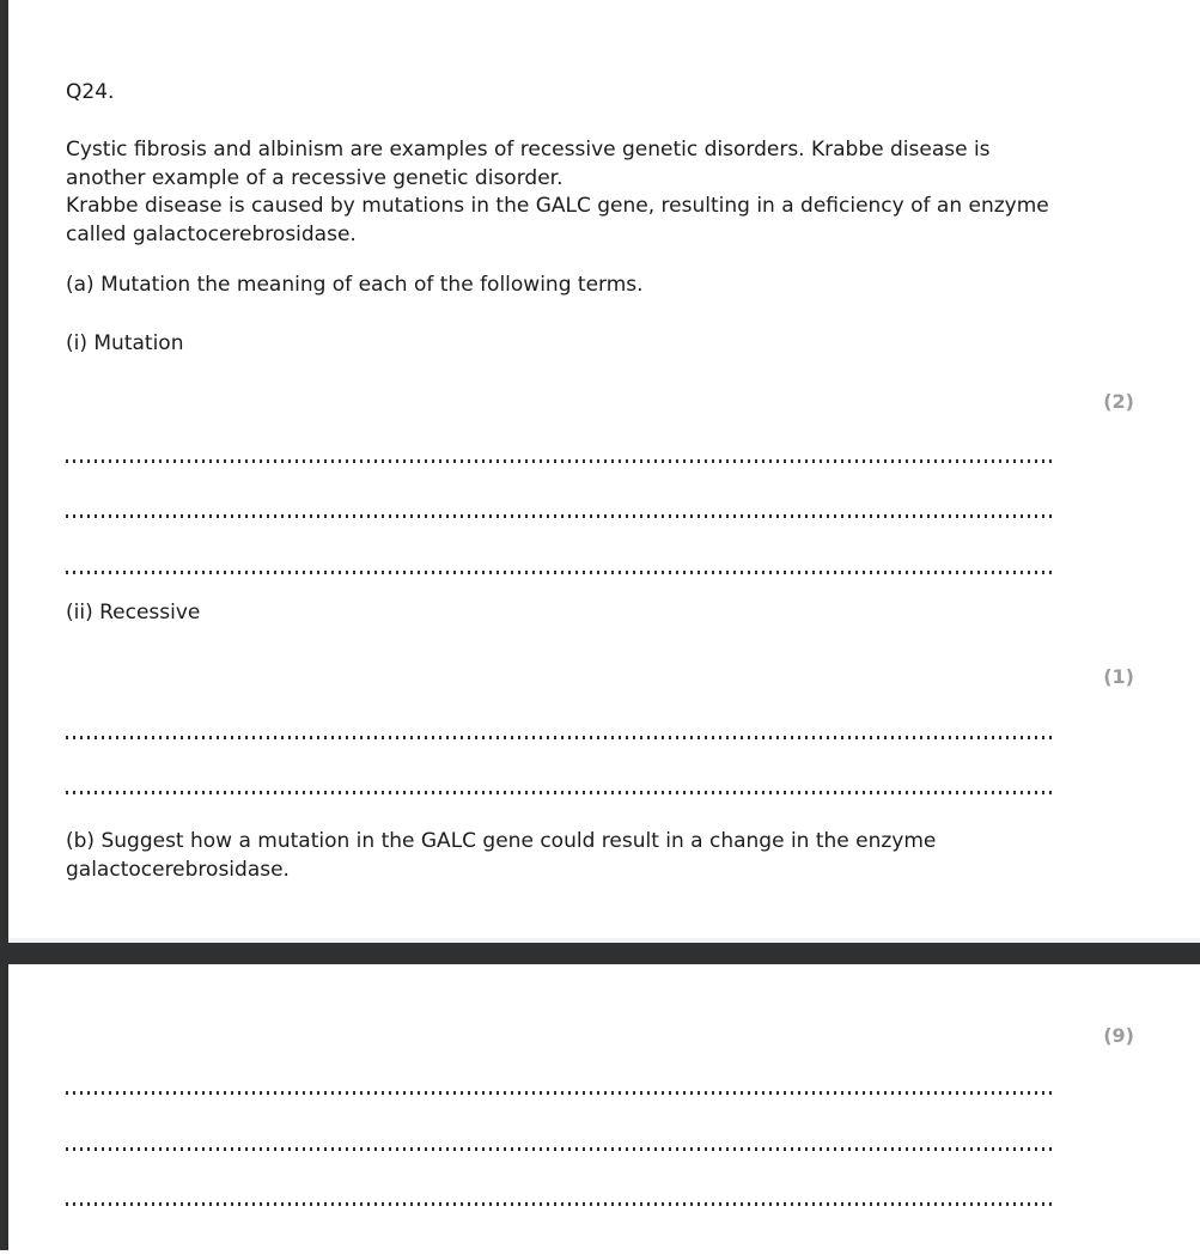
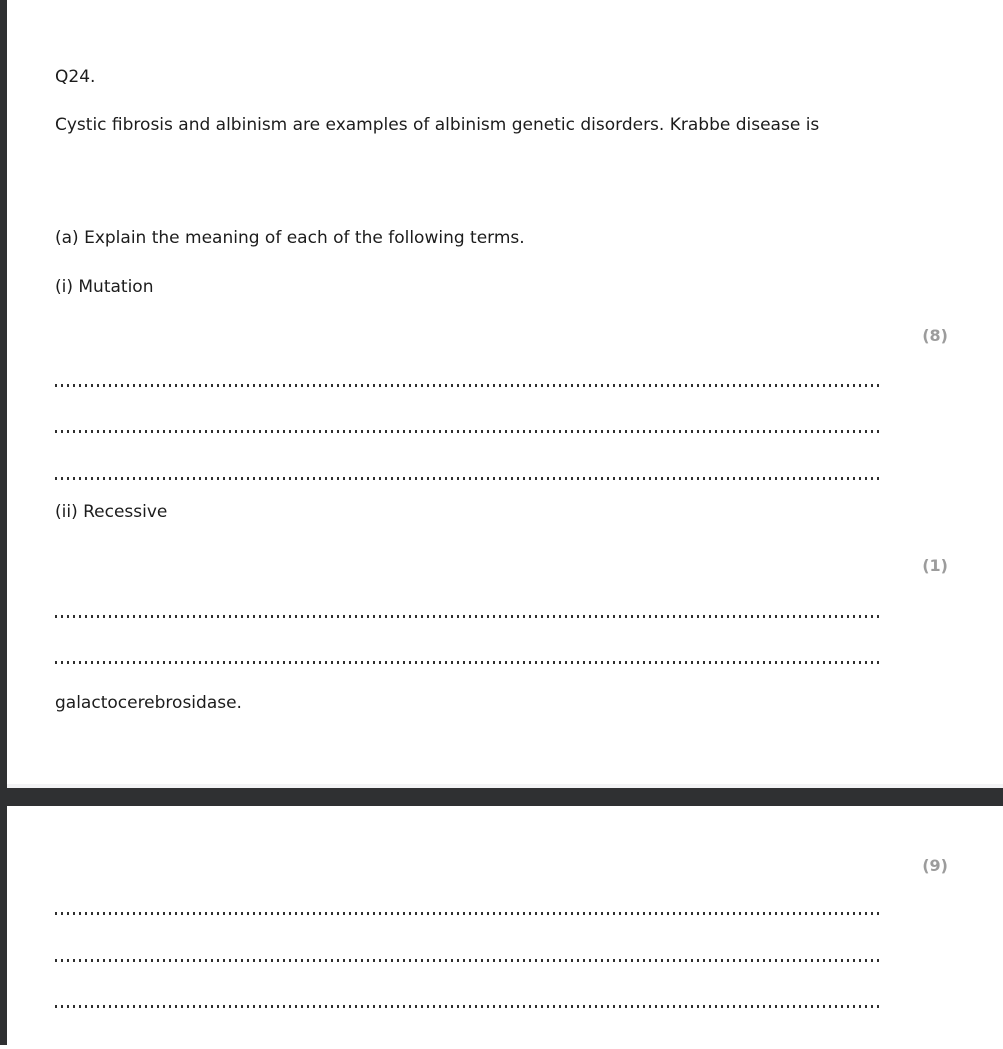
  Q24.
- Cystic fibrosis and albinism are examples of recessive genetic disorders. Krabbe disease is
+ Cystic fibrosis and albinism are examples of albinism genetic disorders. Krabbe disease is
- another example of a recessive genetic disorder.
- Krabbe disease is caused by mutations in the GALC gene, resulting in a deficiency of an enzyme
- called galactocerebrosidase.
- (a) Mutation the meaning of each of the following terms.
+ (a) Explain the meaning of each of the following terms.
  (i) Mutation
- (2)
+ (8)
  (ii) Recessive
  (1)
- (b) Suggest how a mutation in the GALC gene could result in a change in the enzyme
  galactocerebrosidase.
  (9)
